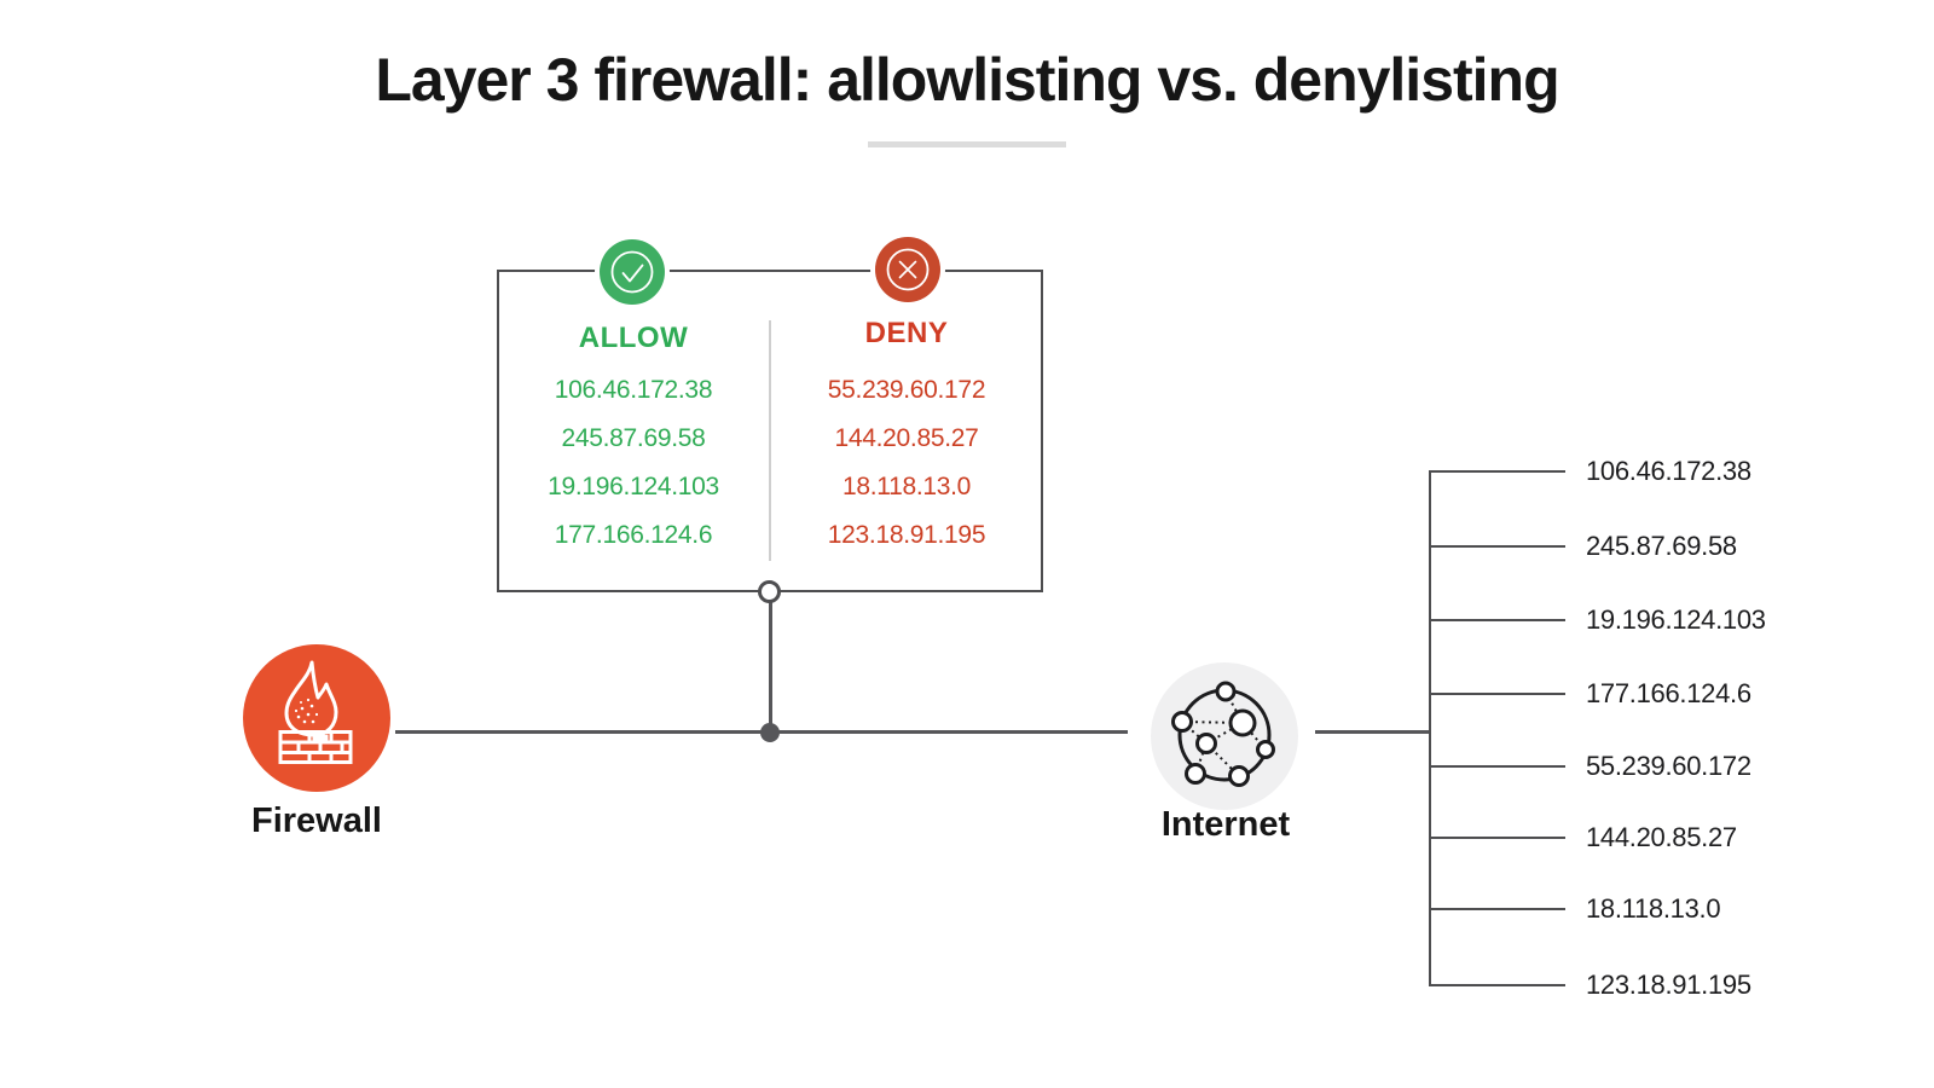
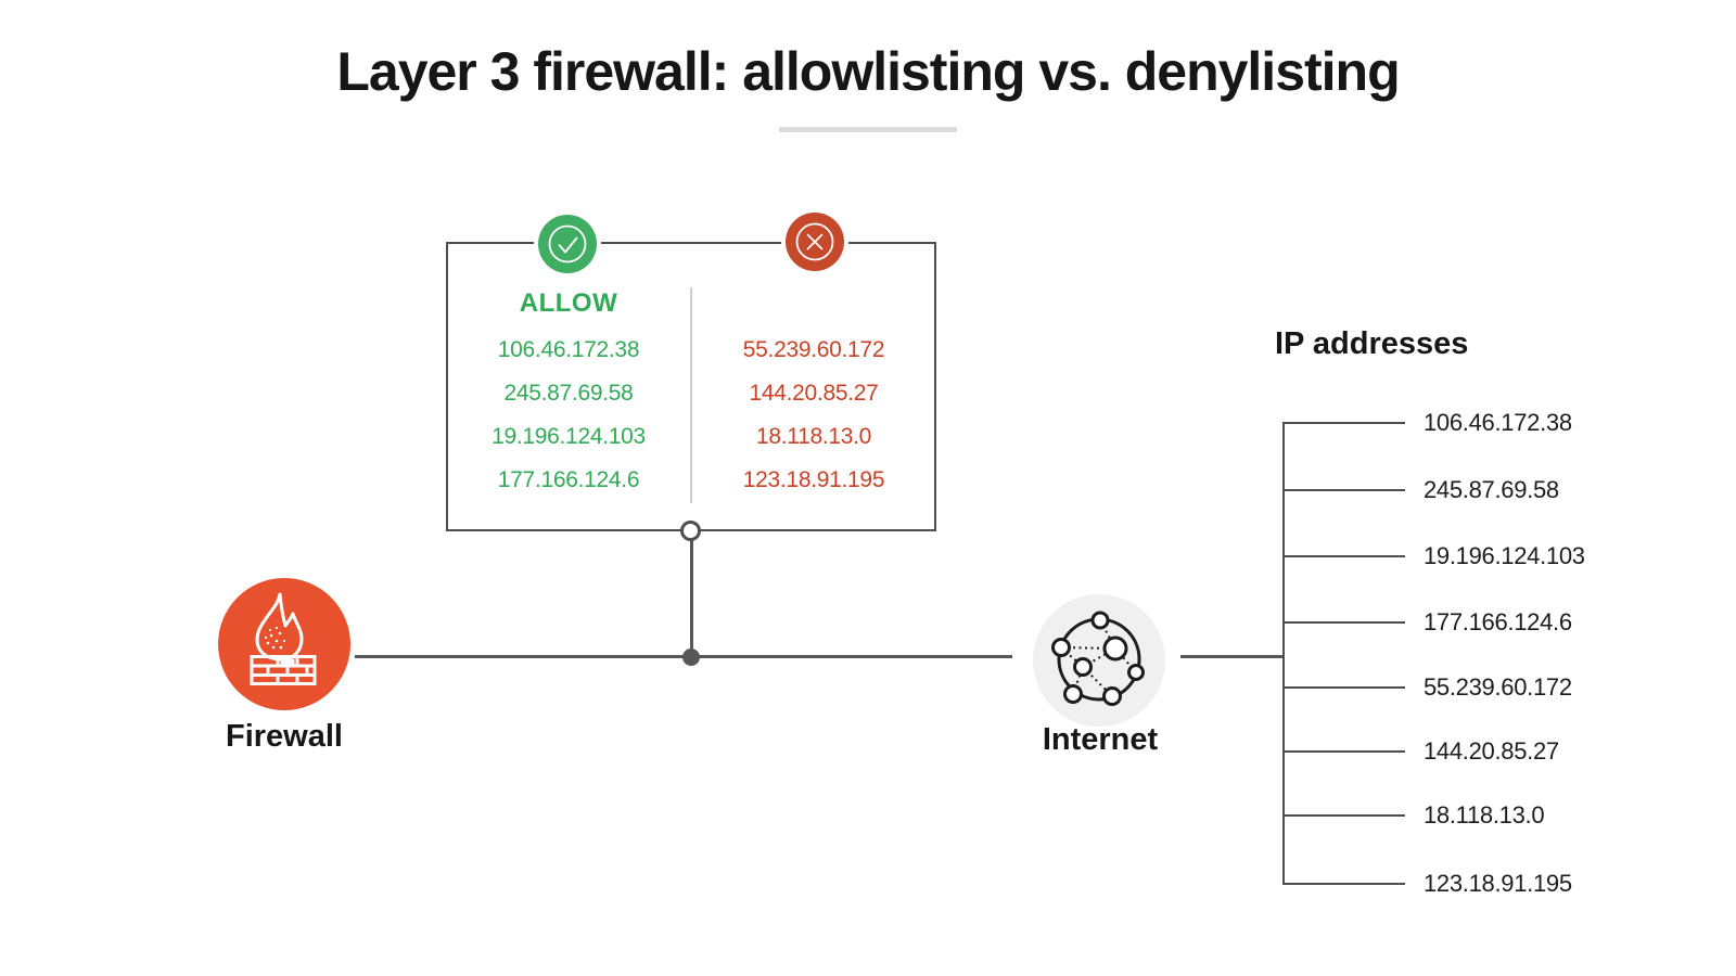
  Layer 3 firewall: allowlisting vs. denylisting
  ALLOW
- DENY
  106.46.172.38
  245.87.69.58
  19.196.124.103
  177.166.124.6
  55.239.60.172
  144.20.85.27
  18.118.13.0
  123.18.91.195
  Firewall
  Internet
+ IP addresses
  106.46.172.38
  245.87.69.58
  19.196.124.103
  177.166.124.6
  55.239.60.172
  144.20.85.27
  18.118.13.0
  123.18.91.195
